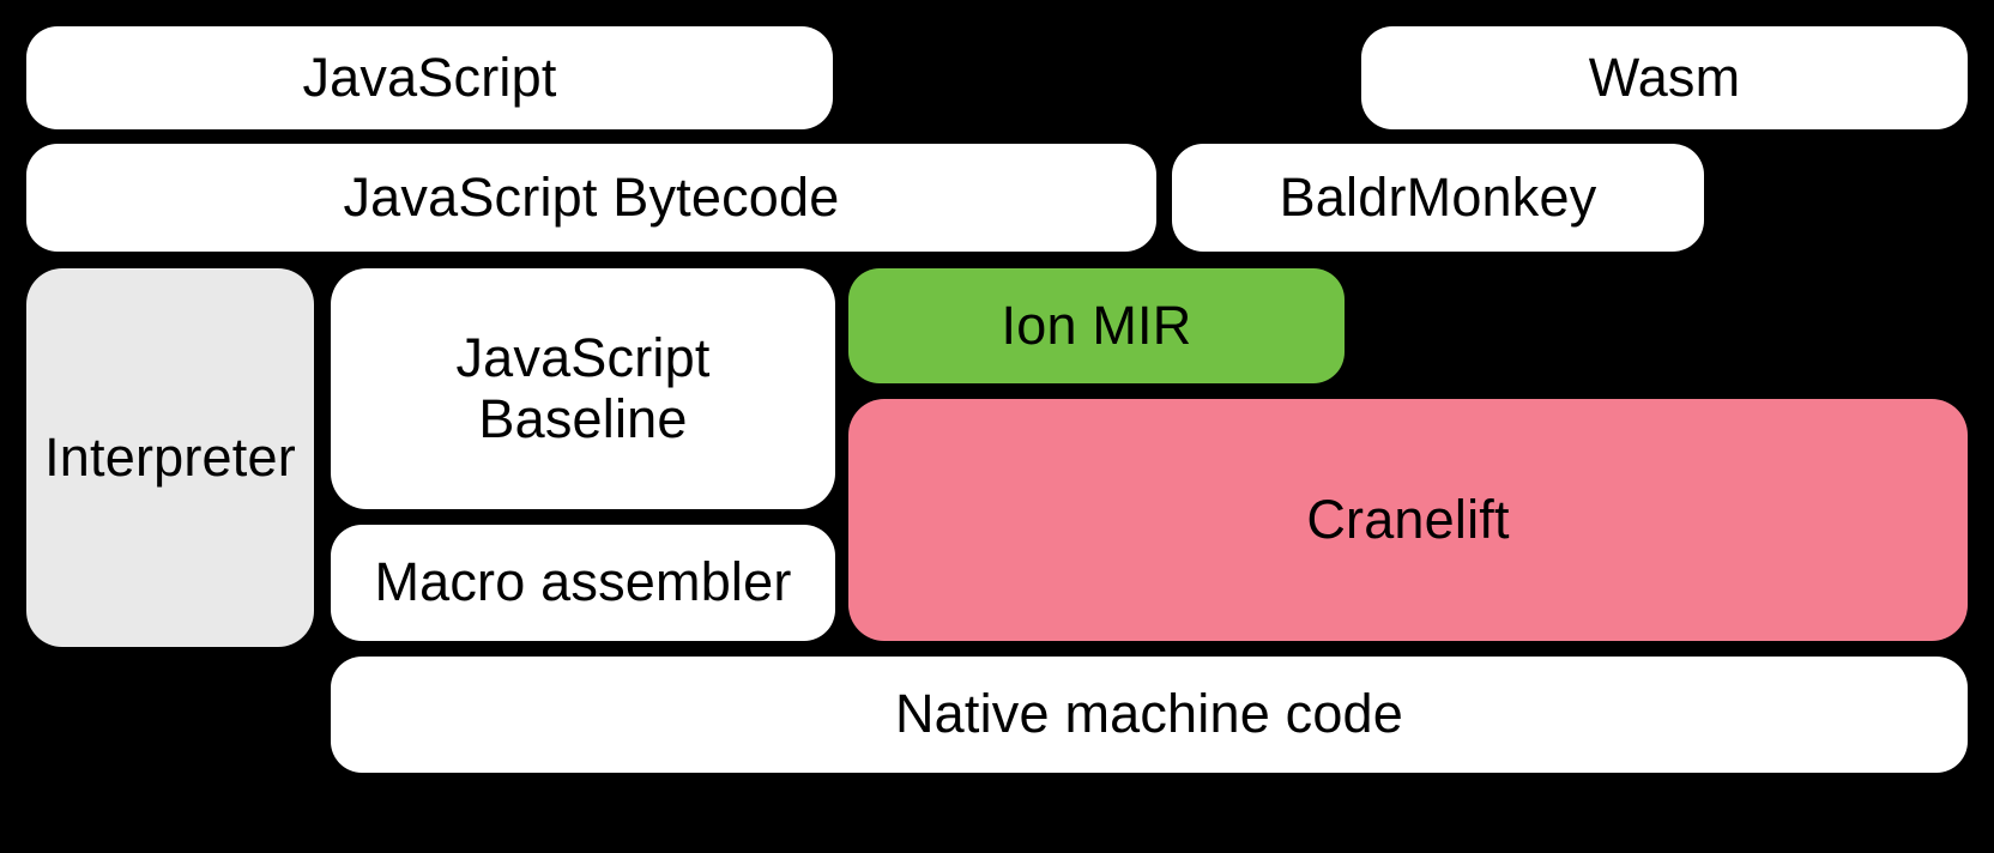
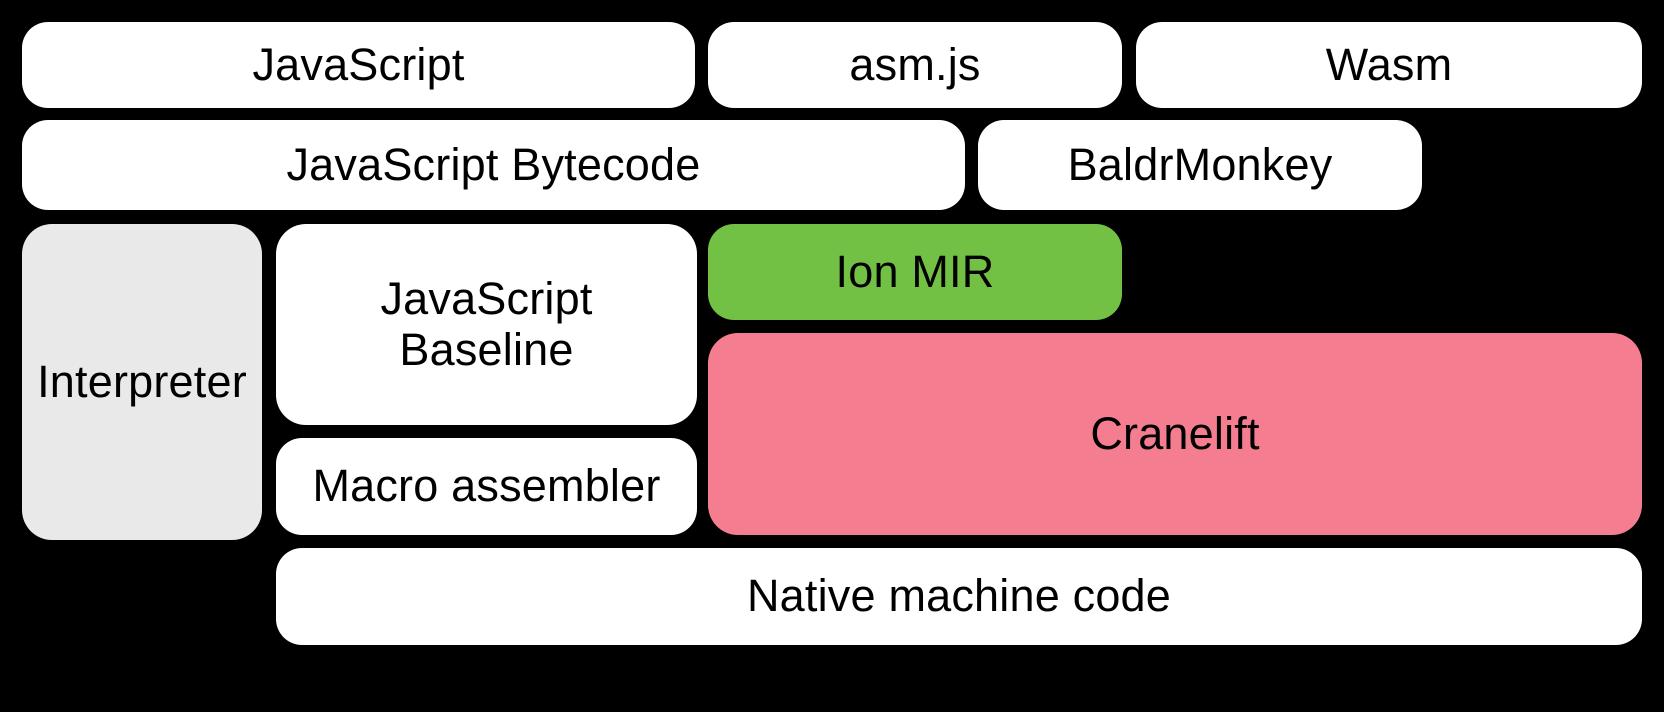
  JavaScript
+ asm.js
  Wasm
  JavaScript Bytecode
  BaldrMonkey
  Interpreter
  JavaScript
  Baseline
  Macro assembler
  Ion MIR
  Cranelift
  Native machine code
